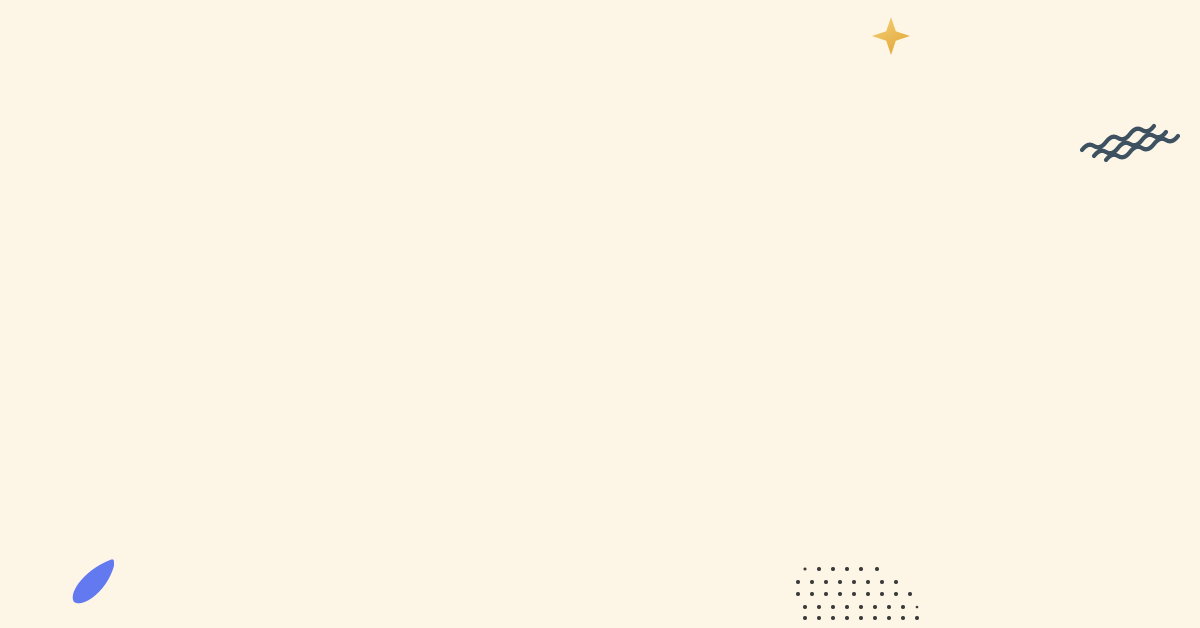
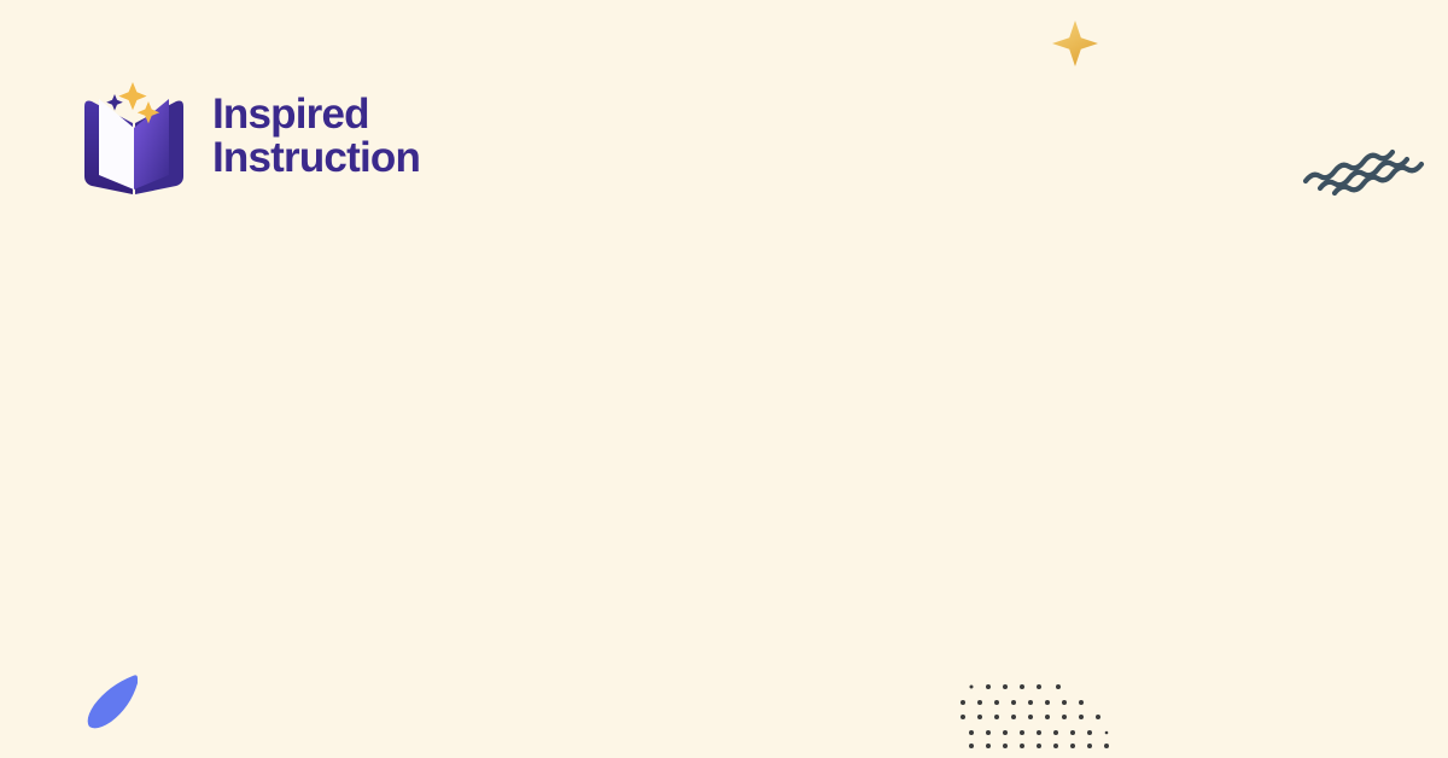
+ Inspired
+ Instruction
